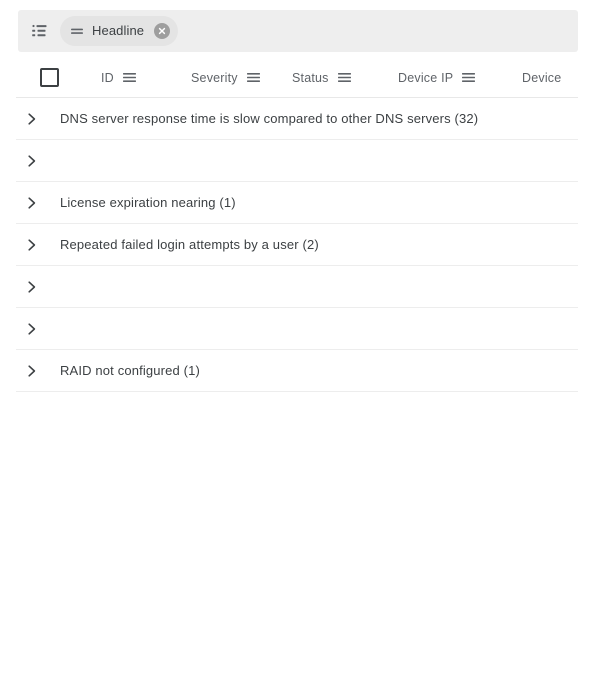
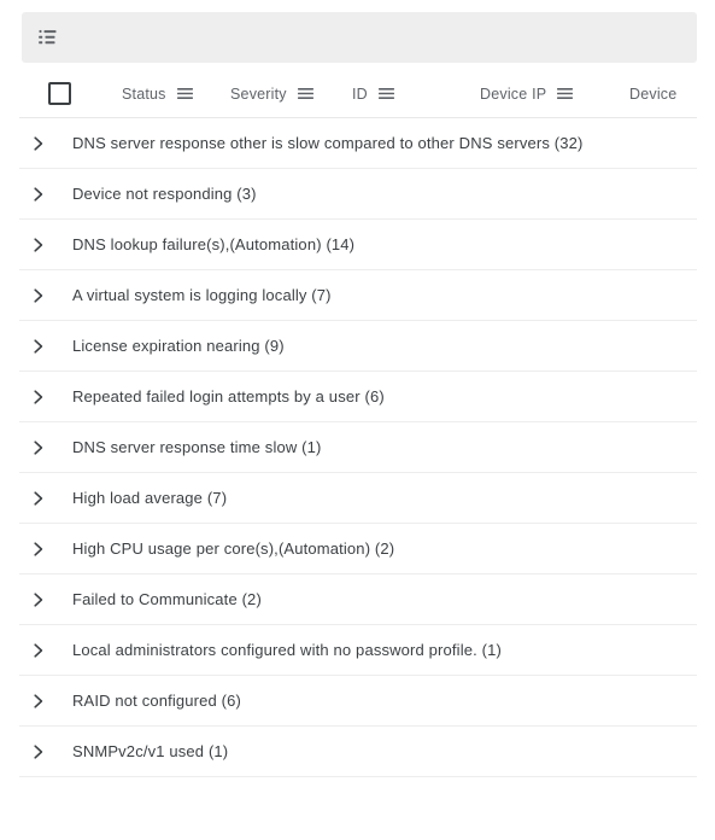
- Headline
- ID
+ Status
  Severity
- Status
+ ID
  Device IP
  Device
- DNS server response time is slow compared to other DNS servers (32)
+ DNS server response other is slow compared to other DNS servers (32)
+ Device not responding (3)
+ DNS lookup failure(s),(Automation) (14)
+ A virtual system is logging locally (7)
- License expiration nearing (1)
+ License expiration nearing (9)
- Repeated failed login attempts by a user (2)
+ Repeated failed login attempts by a user (6)
+ DNS server response time slow (1)
+ High load average (7)
+ High CPU usage per core(s),(Automation) (2)
+ Failed to Communicate (2)
+ Local administrators configured with no password profile. (1)
- RAID not configured (1)
+ RAID not configured (6)
+ SNMPv2c/v1 used (1)
